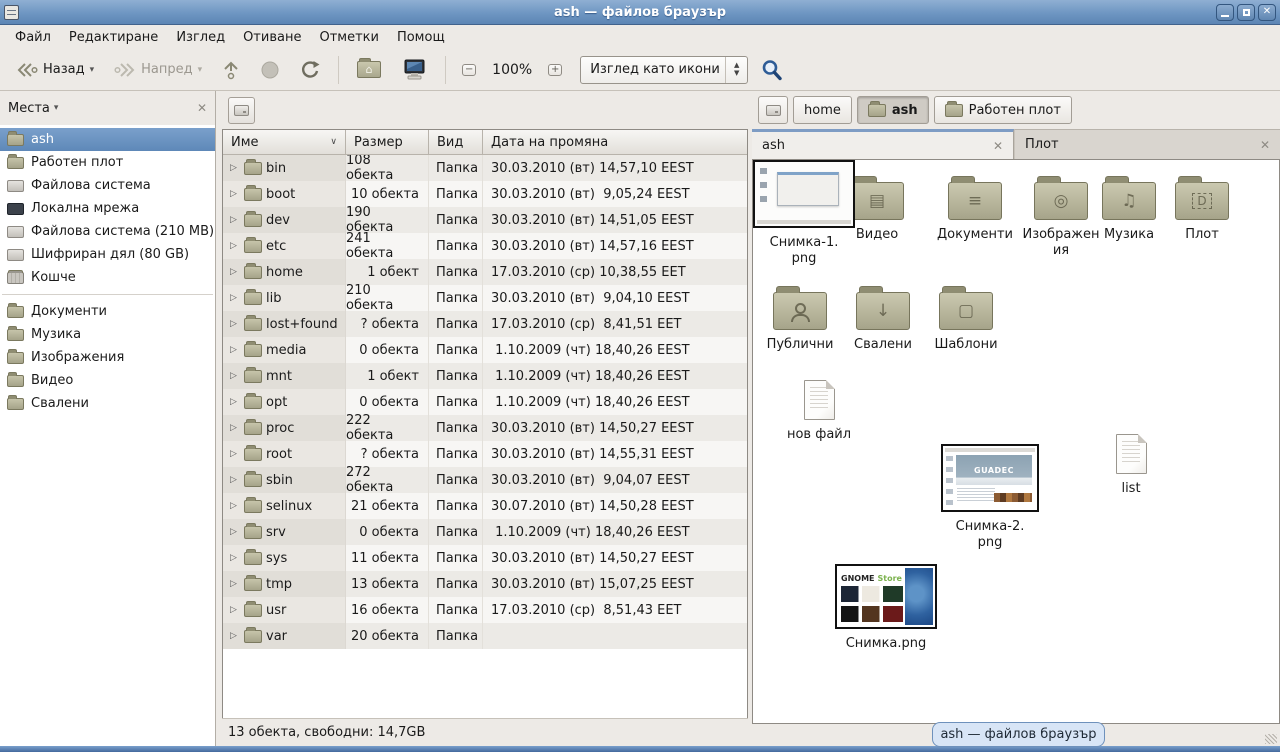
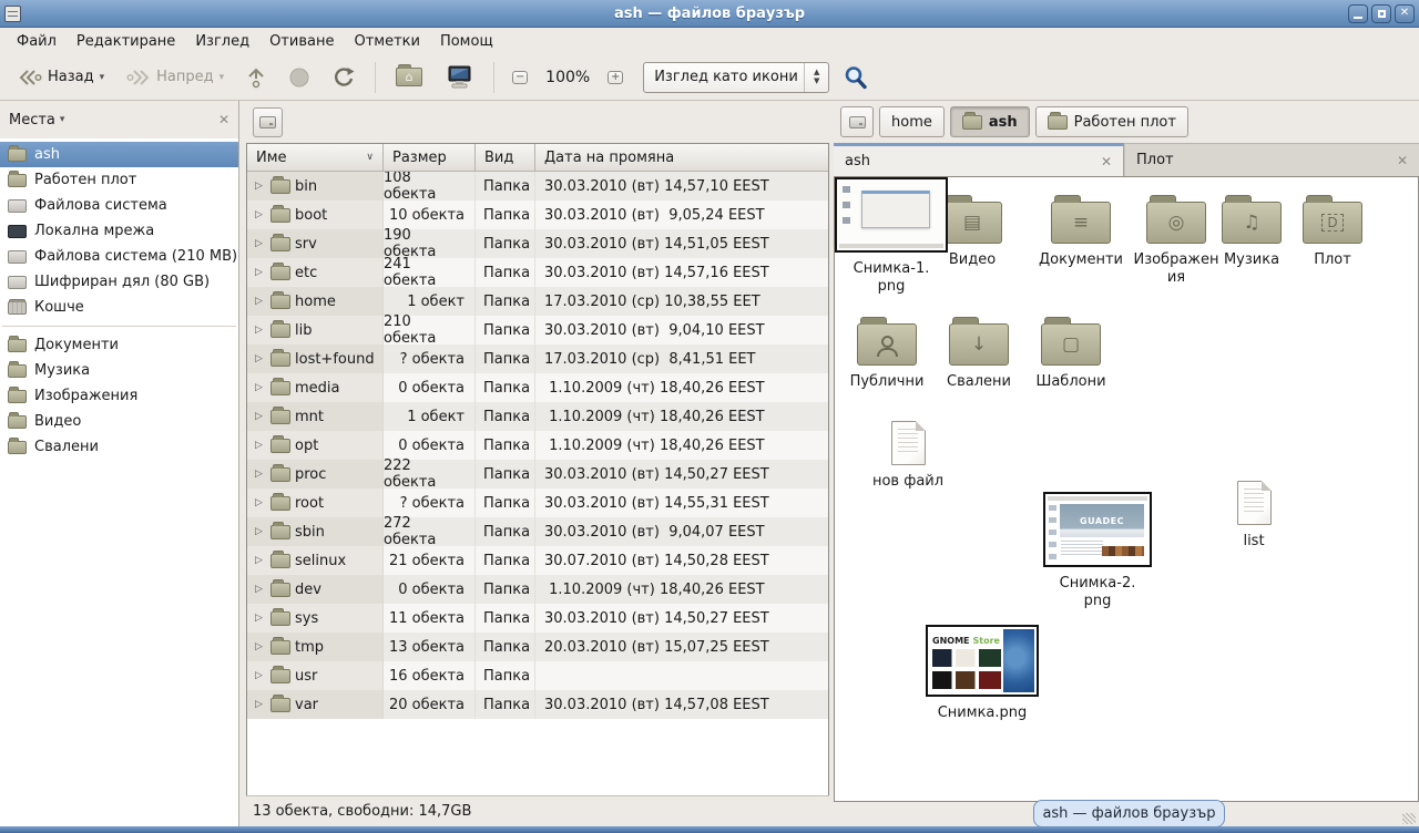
  ash — файлов браузър
  ✕
  Файл
  Редактиране
  Изглед
  Отиване
  Отметки
  Помощ
  Назад
  ▾
  Напред
  ▾
  ⌂
  −
  100%
  +
  Изглед като икони
  ▲
  ▼
  Места
  ▾
  ✕
  ash
  Работен плот
  Файлова система
  Локална мрежа
  Файлова система (210 MB)
  Шифриран дял (80 GB)
  Кошче
  Документи
  Музика
  Изображения
  Видео
  Свалени
  Име
  ∨
  Размер
  Вид
  Дата на промяна
  bin
  108 обекта
  Папка
  30.03.2010 (вт) 14,57,10 EEST
  boot
  10 обекта
  Папка
  30.03.2010 (вт) 9,05,24 EEST
- dev
+ srv
  190 обекта
  Папка
  30.03.2010 (вт) 14,51,05 EEST
  etc
  241 обекта
  Папка
  30.03.2010 (вт) 14,57,16 EEST
  home
  1 обект
  Папка
  17.03.2010 (ср) 10,38,55 EET
  lib
  210 обекта
  Папка
  30.03.2010 (вт) 9,04,10 EEST
  lost+found
  ? обекта
  Папка
  17.03.2010 (ср) 8,41,51 EET
  media
  0 обекта
  Папка
  1.10.2009 (чт) 18,40,26 EEST
  mnt
  1 обект
  Папка
  1.10.2009 (чт) 18,40,26 EEST
  opt
  0 обекта
  Папка
  1.10.2009 (чт) 18,40,26 EEST
  proc
  222 обекта
  Папка
  30.03.2010 (вт) 14,50,27 EEST
  root
  ? обекта
  Папка
  30.03.2010 (вт) 14,55,31 EEST
  sbin
  272 обекта
  Папка
  30.03.2010 (вт) 9,04,07 EEST
  selinux
  21 обекта
  Папка
  30.07.2010 (вт) 14,50,28 EEST
- srv
+ dev
  0 обекта
  Папка
  1.10.2009 (чт) 18,40,26 EEST
  sys
  11 обекта
  Папка
  30.03.2010 (вт) 14,50,27 EEST
  tmp
  13 обекта
  Папка
- 30.03.2010 (вт) 15,07,25 EEST
+ 20.03.2010 (вт) 15,07,25 EEST
  usr
  16 обекта
  Папка
- 17.03.2010 (ср) 8,51,43 EET
  var
  20 обекта
  Папка
+ 30.03.2010 (вт) 14,57,08 EEST
  13 обекта, свободни: 14,7GB
  home
  ash
  Работен плот
  ash
  ✕
  Плот
  ✕
  ▤
  Видео
  ≡
  Документи
  ◎
  Изображен
  ия
  ♫
  Музика
  D
  Плот
  Публични
  ↓
  Свалени
  ▢
  Шаблони
  нов файл
  GUADEC
  Снимка-2.
  png
  list
  GNOME
  Store
  Снимка.png
  Снимка-1.
  png
  ash — файлов браузър
